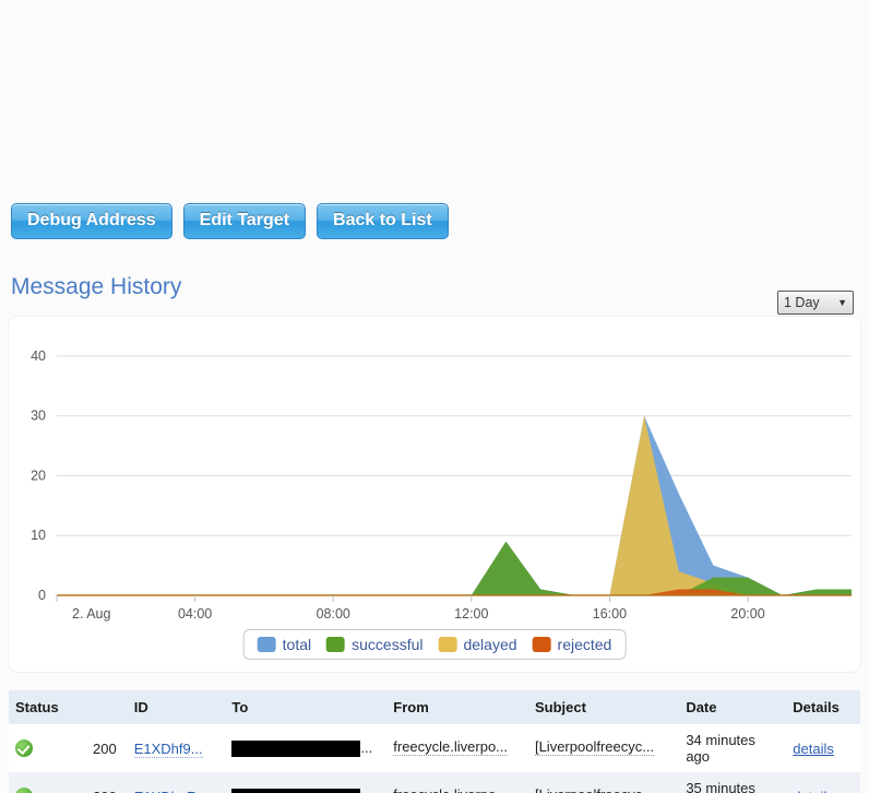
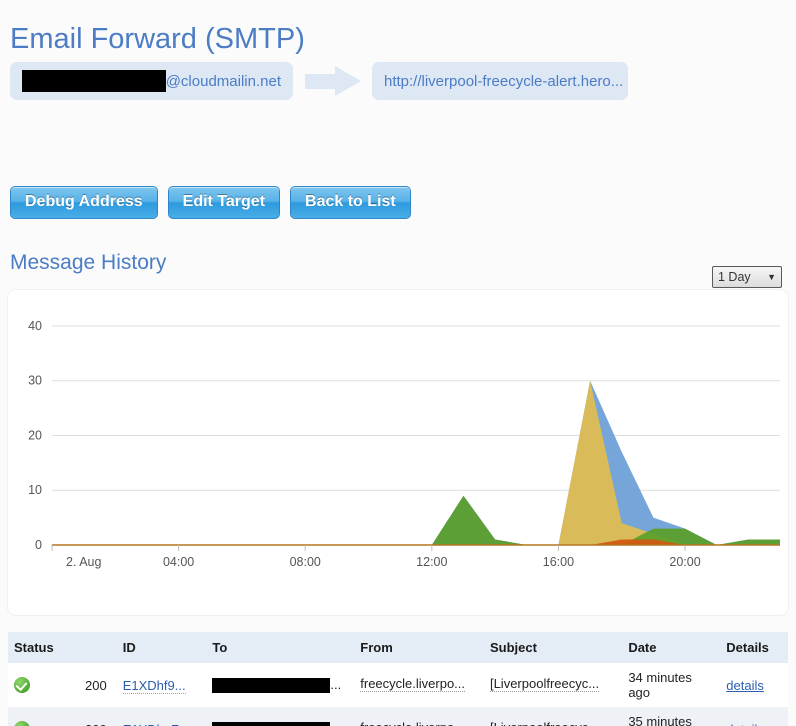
+ Email Forward (SMTP)
+ @cloudmailin.net
+ http://liverpool-freecycle-alert.hero...
  Debug Address
  Edit Target
  Back to List
  Message History
  1 Day
  ▼
  0
  10
  20
  30
  40
  2. Aug
  04:00
  08:00
  12:00
  16:00
  20:00
- total
- successful
- delayed
- rejected
  Status		ID	To	From	Subject	Date	Details
  	200	E1XDhf9...	...	freecycle.liverpo...	[Liverpoolfreecyc...	34 minutes ago	details
